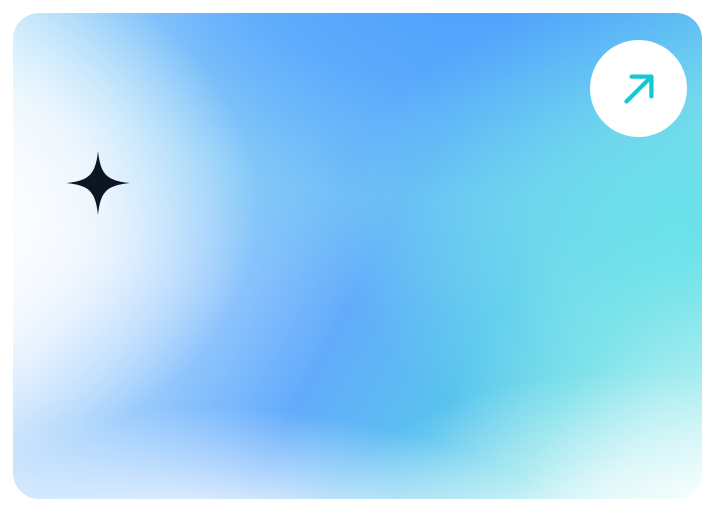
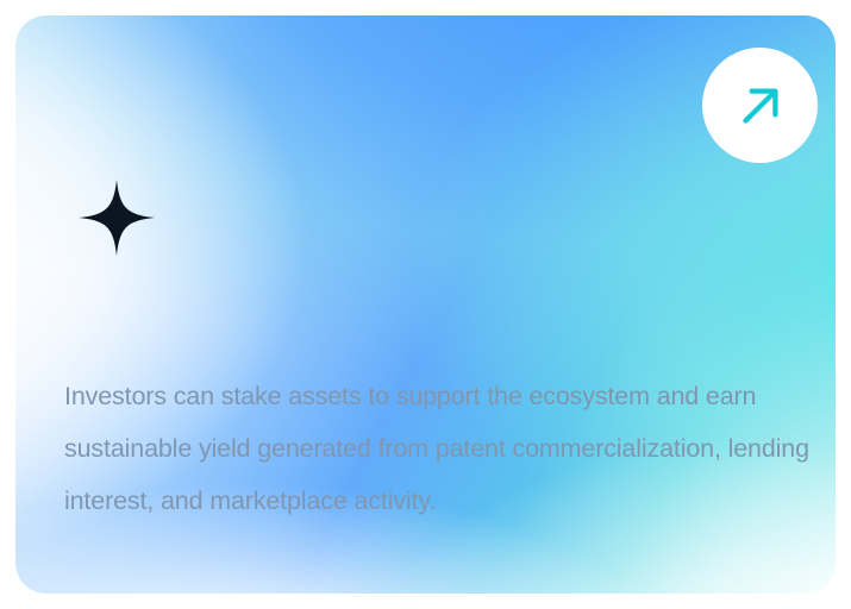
+ Investors can stake assets to support the ecosystem and earn sustainable yield generated from patent commercialization, lending interest, and marketplace activity.
